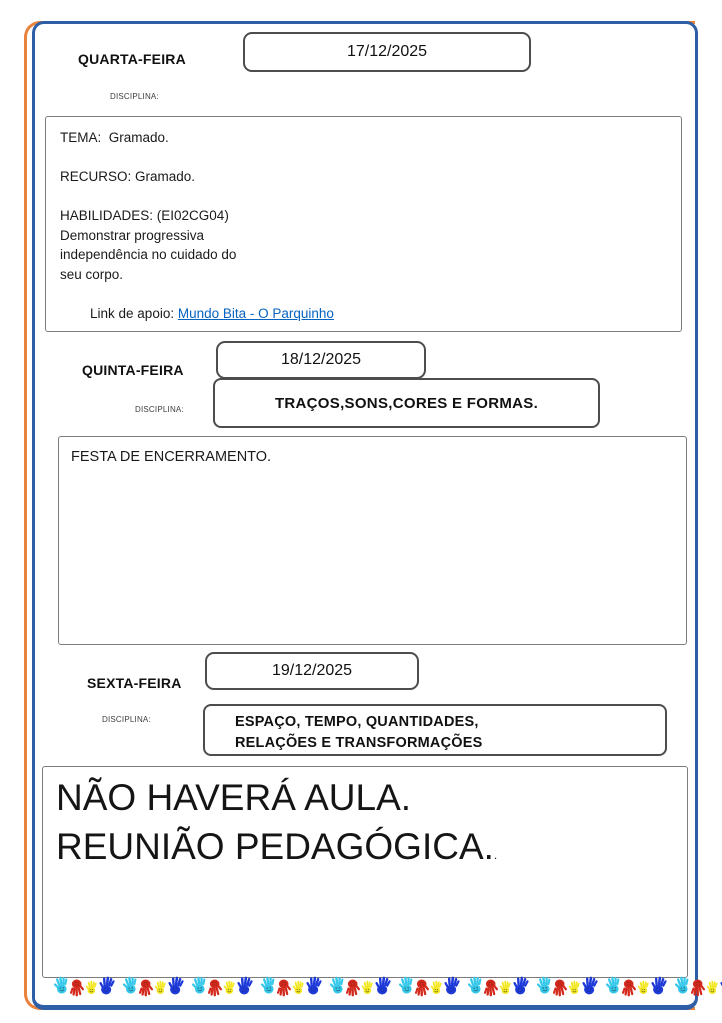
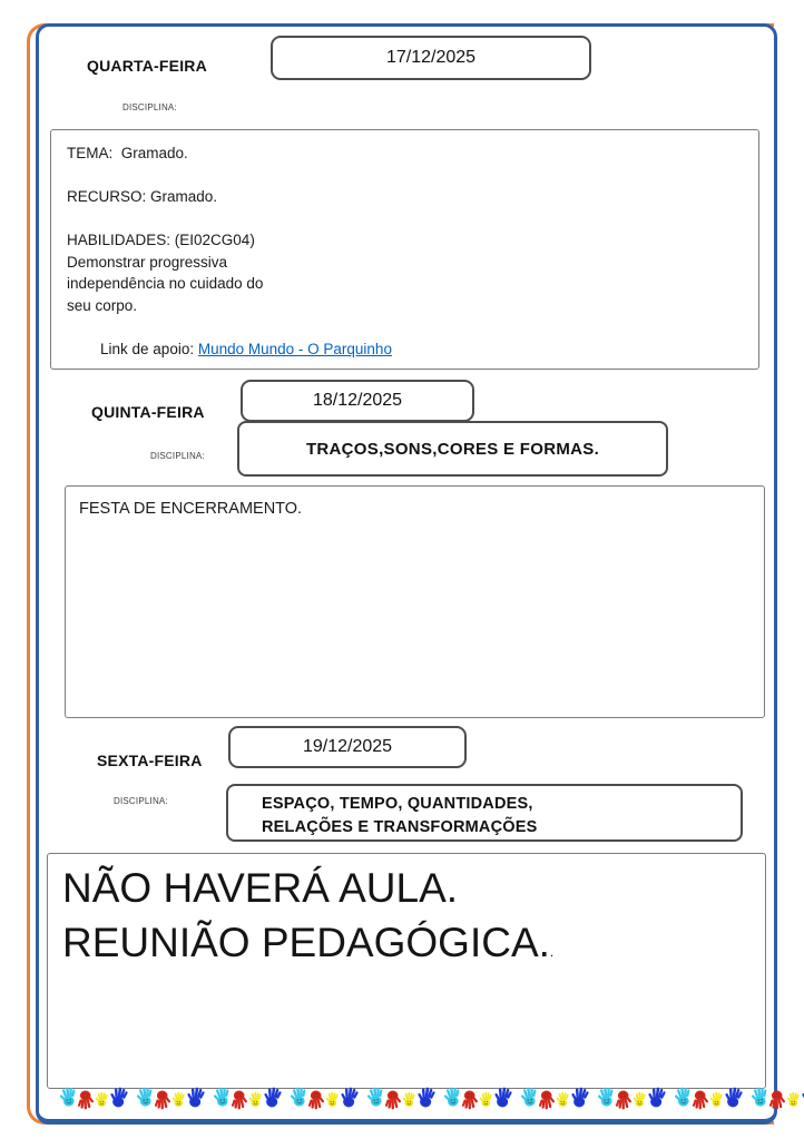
  QUARTA-FEIRA
  17/12/2025
  DISCIPLINA:
  TEMA: Gramado.
  RECURSO: Gramado.
  HABILIDADES: (EI02CG04)
  Demonstrar progressiva
  independência no cuidado do
  seu corpo.
- Link de apoio: Mundo Bita - O Parquinho
+ Link de apoio: Mundo Mundo - O Parquinho
  18/12/2025
  QUINTA-FEIRA
  TRAÇOS,SONS,CORES E FORMAS.
  DISCIPLINA:
  FESTA DE ENCERRAMENTO.
  19/12/2025
  SEXTA-FEIRA
  ESPAÇO, TEMPO, QUANTIDADES,
  RELAÇÕES E TRANSFORMAÇÕES
  DISCIPLINA:
  NÃO HAVERÁ AULA.
  REUNIÃO PEDAGÓGICA..
